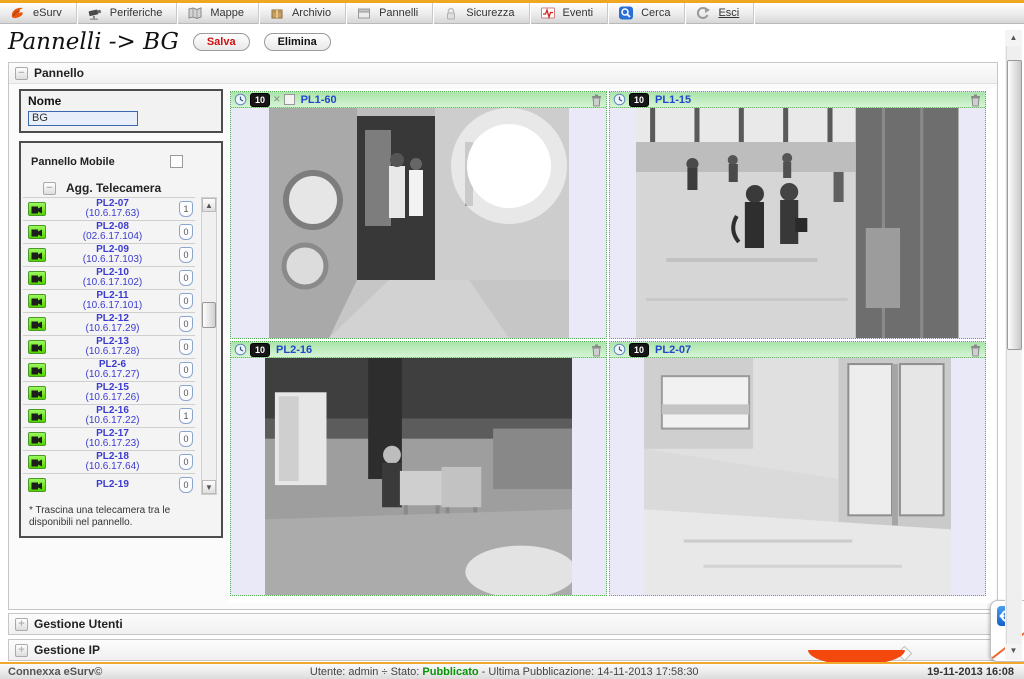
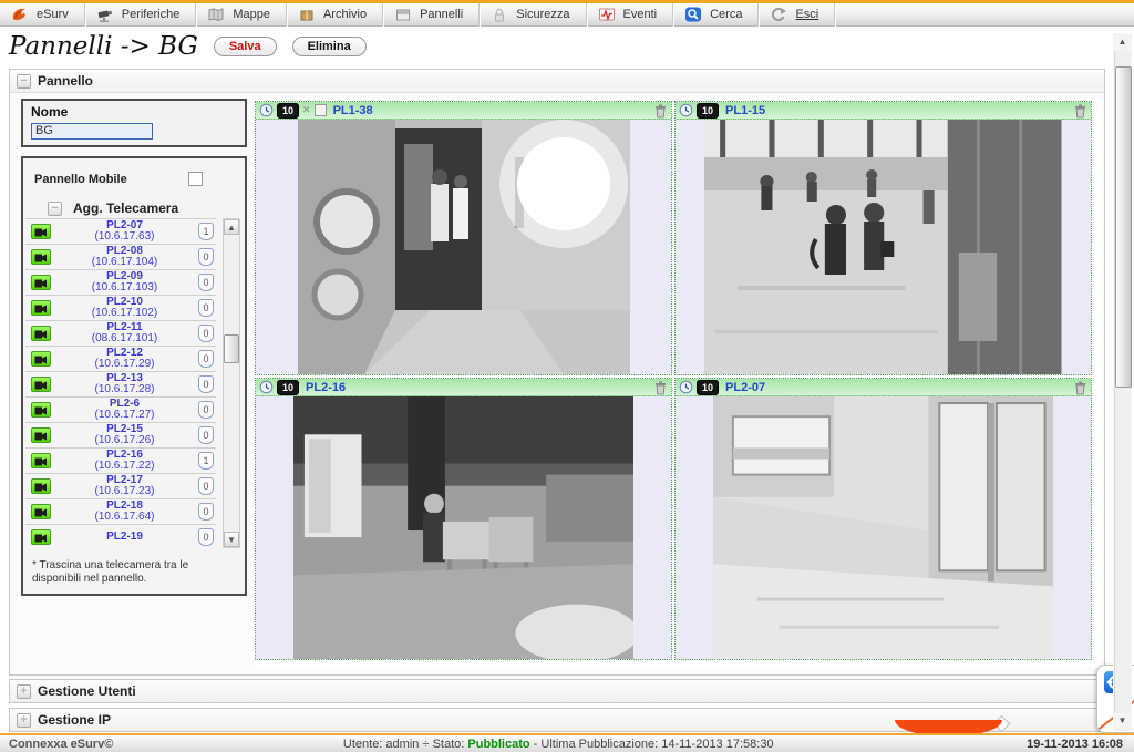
  eSurv
  Periferiche
  Mappe
  Archivio
  Pannelli
  Sicurezza
  Eventi
  Cerca
  Esci
  Pannelli -> BG
  Salva
  Elimina
  −
  Pannello
  Nome
  BG
  Pannello Mobile
  −
  Agg. Telecamera
  PL2-07
  (10.6.17.63)
  1
  PL2-08
- (02.6.17.104)
+ (10.6.17.104)
  0
  PL2-09
  (10.6.17.103)
  0
  PL2-10
  (10.6.17.102)
  0
  PL2-11
- (10.6.17.101)
+ (08.6.17.101)
  0
  PL2-12
  (10.6.17.29)
  0
  PL2-13
  (10.6.17.28)
  0
  PL2-6
  (10.6.17.27)
  0
  PL2-15
  (10.6.17.26)
  0
  PL2-16
  (10.6.17.22)
  1
  PL2-17
  (10.6.17.23)
  0
  PL2-18
  (10.6.17.64)
  0
  PL2-19
  0
  ▲
  ▼
  * Trascina una telecamera tra le disponibili nel pannello.
  10
  ✕
- PL1-60
+ PL1-38
  10
  PL1-15
  10
  PL2-16
  10
  PL2-07
  +
  Gestione Utenti
  +
  Gestione IP
  ▲
  ▼
  Connexxa eSurv©
  Utente: admin ÷ Stato: Pubblicato - Ultima Pubblicazione: 14-11-2013 17:58:30
  19-11-2013 16:08
